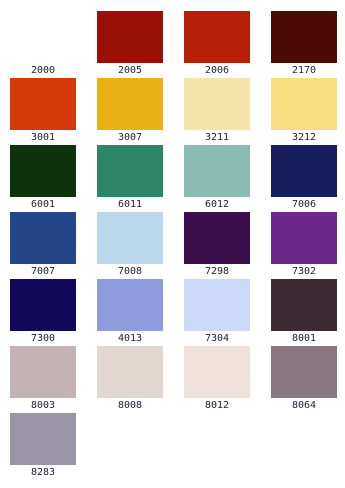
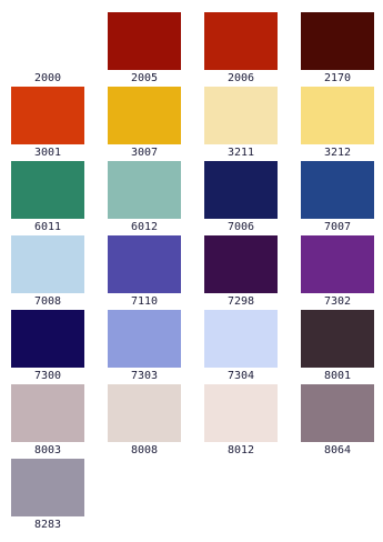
  2000
  2005
  2006
  2170
  3001
  3007
  3211
  3212
- 6001
  6011
  6012
  7006
  7007
  7008
+ 7110
  7298
  7302
  7300
- 4013
+ 7303
  7304
  8001
  8003
  8008
  8012
  8064
  8283
